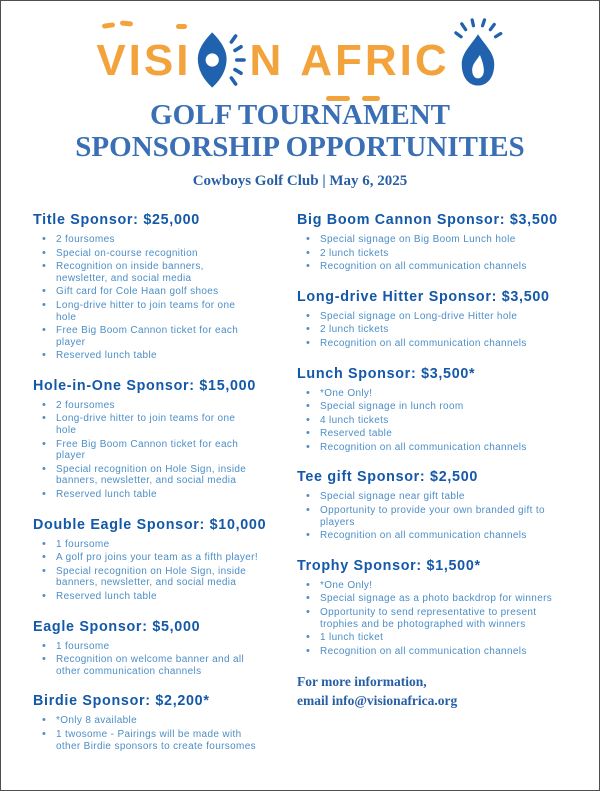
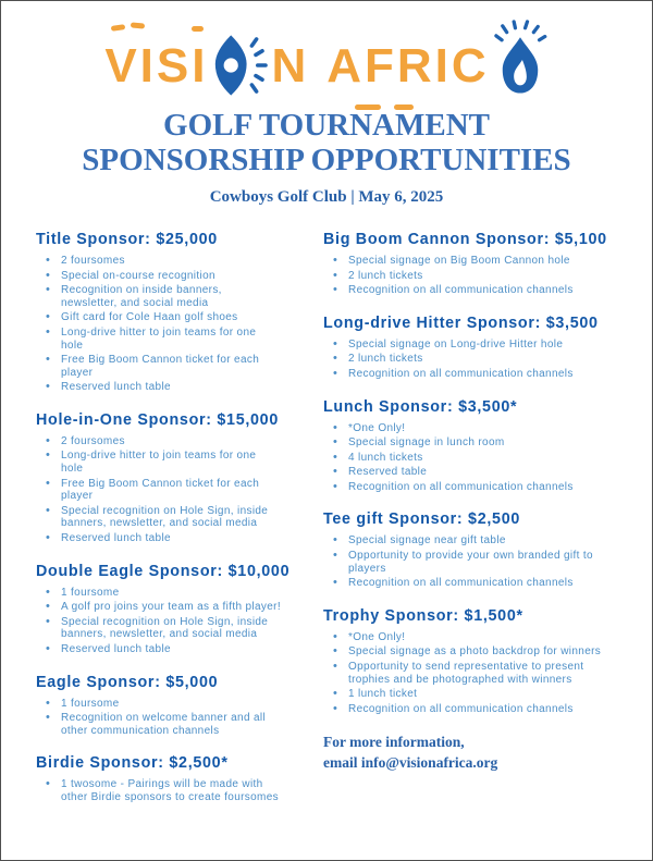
  VISI
  N
  AFRIC
  GOLF TOURNAMENT
  SPONSORSHIP OPPORTUNITIES
  Cowboys Golf Club | May 6, 2025
  Title Sponsor: $25,000
  2 foursomes
  Special on-course recognition
  Recognition on inside banners, newsletter, and social media
  Gift card for Cole Haan golf shoes
  Long-drive hitter to join teams for one hole
  Free Big Boom Cannon ticket for each player
  Reserved lunch table
  Hole-in-One Sponsor: $15,000
  2 foursomes
  Long-drive hitter to join teams for one hole
  Free Big Boom Cannon ticket for each player
  Special recognition on Hole Sign, inside banners, newsletter, and social media
  Reserved lunch table
  Double Eagle Sponsor: $10,000
  1 foursome
  A golf pro joins your team as a fifth player!
  Special recognition on Hole Sign, inside banners, newsletter, and social media
  Reserved lunch table
  Eagle Sponsor: $5,000
  1 foursome
  Recognition on welcome banner and all other communication channels
- Birdie Sponsor: $2,200*
+ Birdie Sponsor: $2,500*
- *Only 8 available
  1 twosome - Pairings will be made with other Birdie sponsors to create foursomes
- Big Boom Cannon Sponsor: $3,500
+ Big Boom Cannon Sponsor: $5,100
- Special signage on Big Boom Lunch hole
+ Special signage on Big Boom Cannon hole
  2 lunch tickets
  Recognition on all communication channels
  Long-drive Hitter Sponsor: $3,500
  Special signage on Long-drive Hitter hole
  2 lunch tickets
  Recognition on all communication channels
  Lunch Sponsor: $3,500*
  *One Only!
  Special signage in lunch room
  4 lunch tickets
  Reserved table
  Recognition on all communication channels
  Tee gift Sponsor: $2,500
  Special signage near gift table
  Opportunity to provide your own branded gift to players
  Recognition on all communication channels
  Trophy Sponsor: $1,500*
  *One Only!
  Special signage as a photo backdrop for winners
  Opportunity to send representative to present trophies and be photographed with winners
  1 lunch ticket
  Recognition on all communication channels
  For more information,
  email info@visionafrica.org
